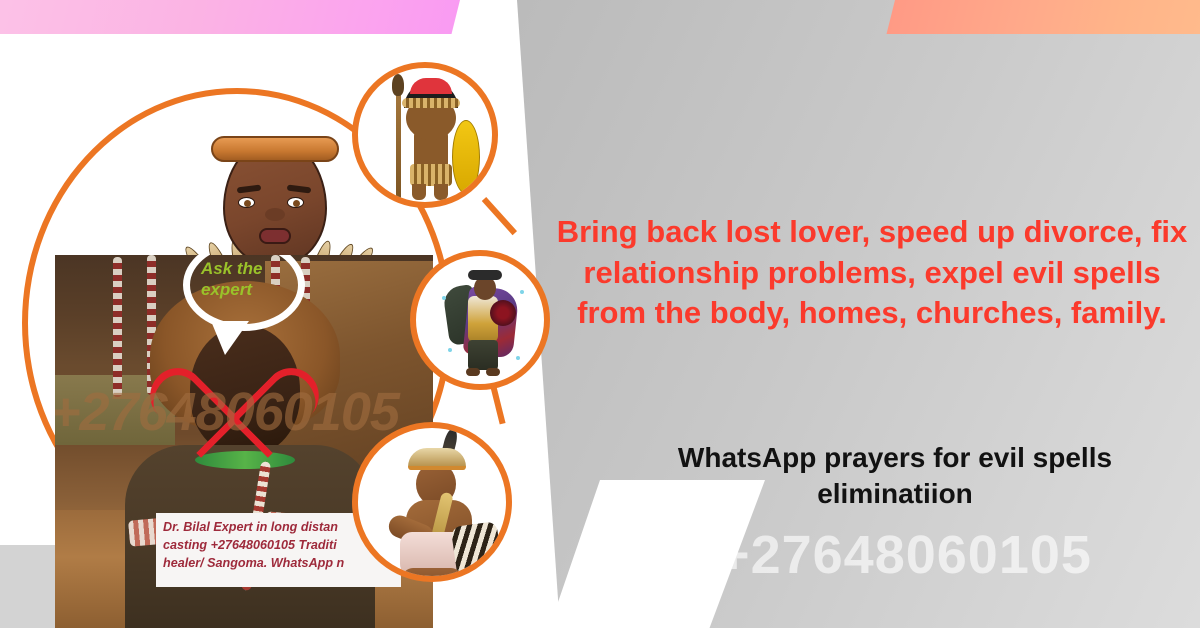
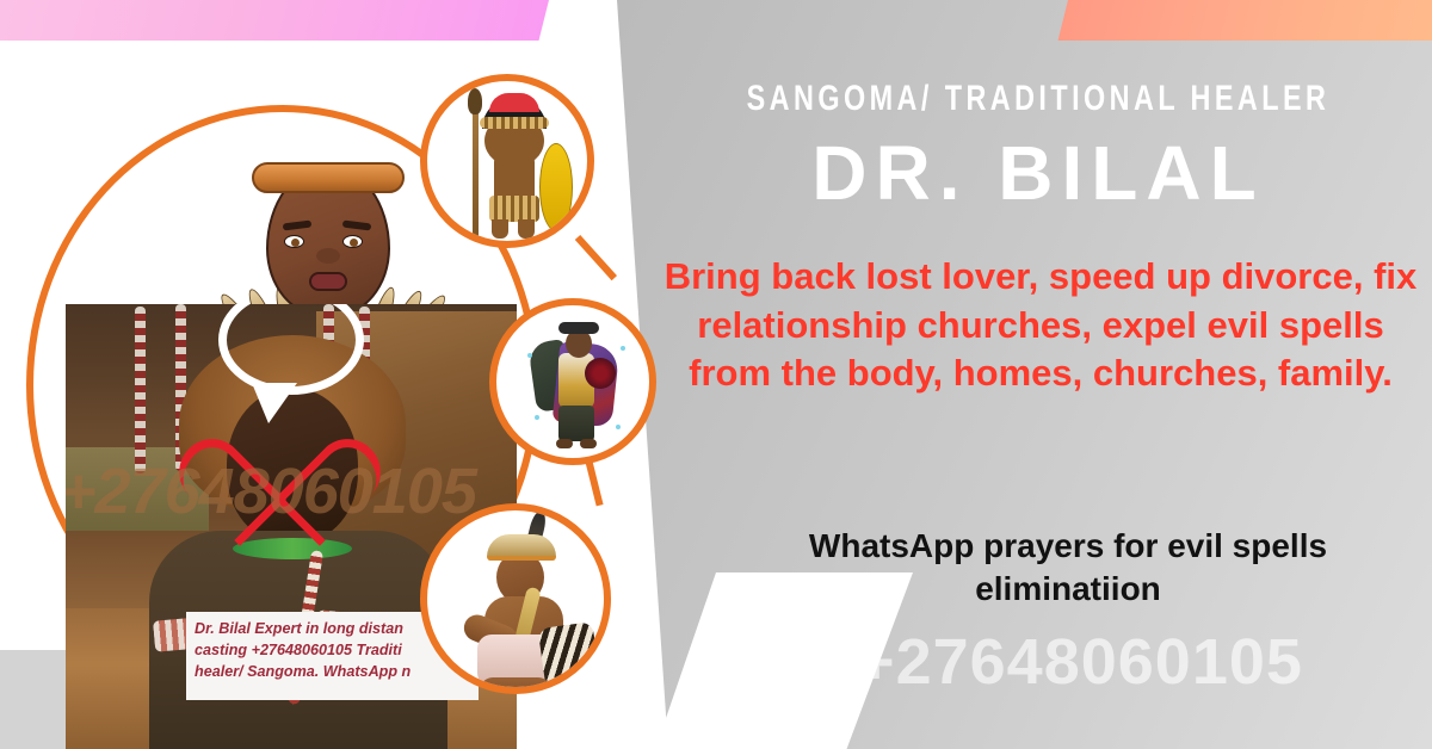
- Ask the expert
  +27648060105
  Dr. Bilal Expert in long distan
  casting +27648060105 Traditi
  healer/ Sangoma. WhatsApp n
+ SANGOMA/ TRADITIONAL HEALER
+ DR. BILAL
- Bring back lost lover, speed up divorce, fix relationship problems, expel evil spells from the body, homes, churches, family.
+ Bring back lost lover, speed up divorce, fix relationship churches, expel evil spells from the body, homes, churches, family.
  WhatsApp prayers for evil spells eliminatiion
  +27648060105
